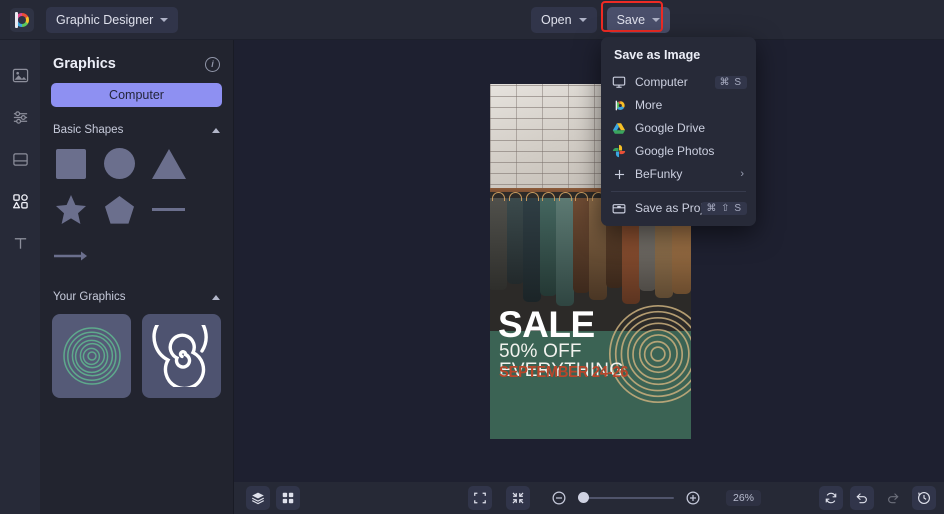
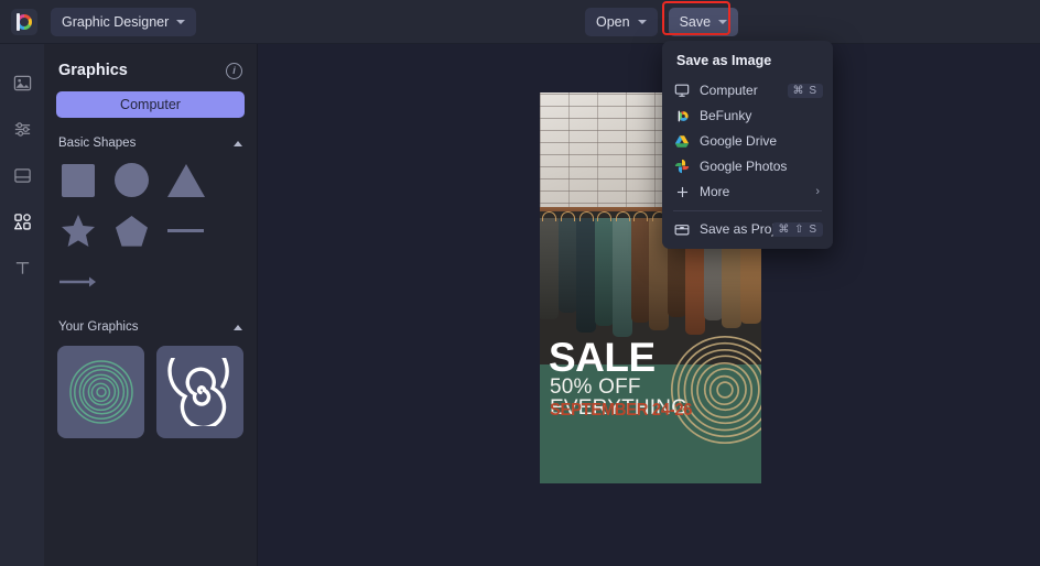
  Graphic Designer
  Open
  Save
  Save as Image
  Computer
  ⌘ S
- More
+ BeFunky
  Google Drive
  Google Photos
- BeFunky
+ More
  ›
  ⌘ ⇧ S
  Graphics
  i
  Computer
  Basic Shapes
  Your Graphics
  SALE
  50% OFF EVERYTHING
  SEPTEMBER 24-26
- 26%
